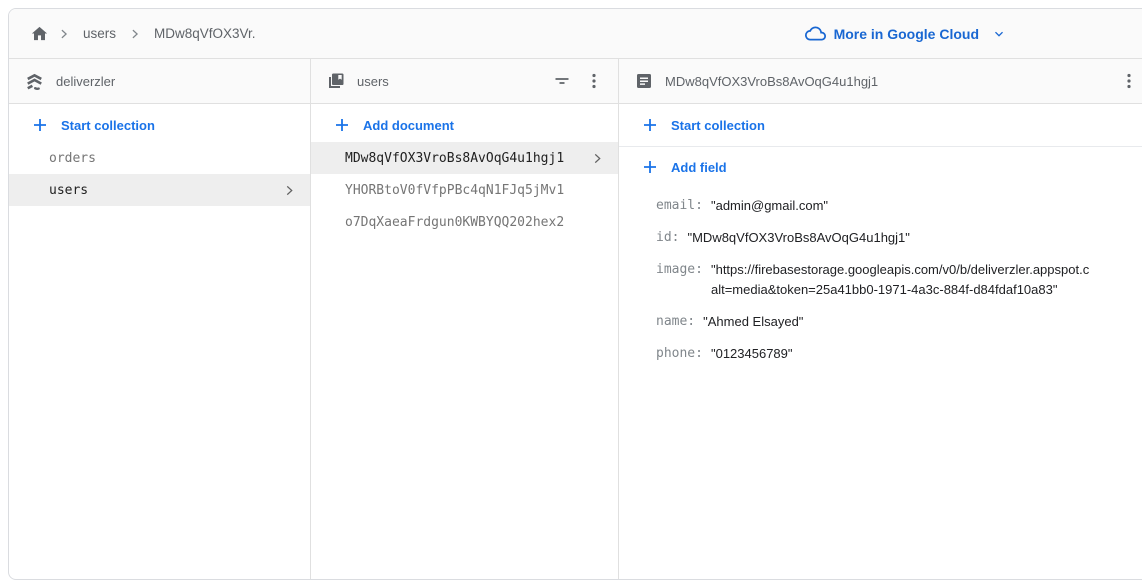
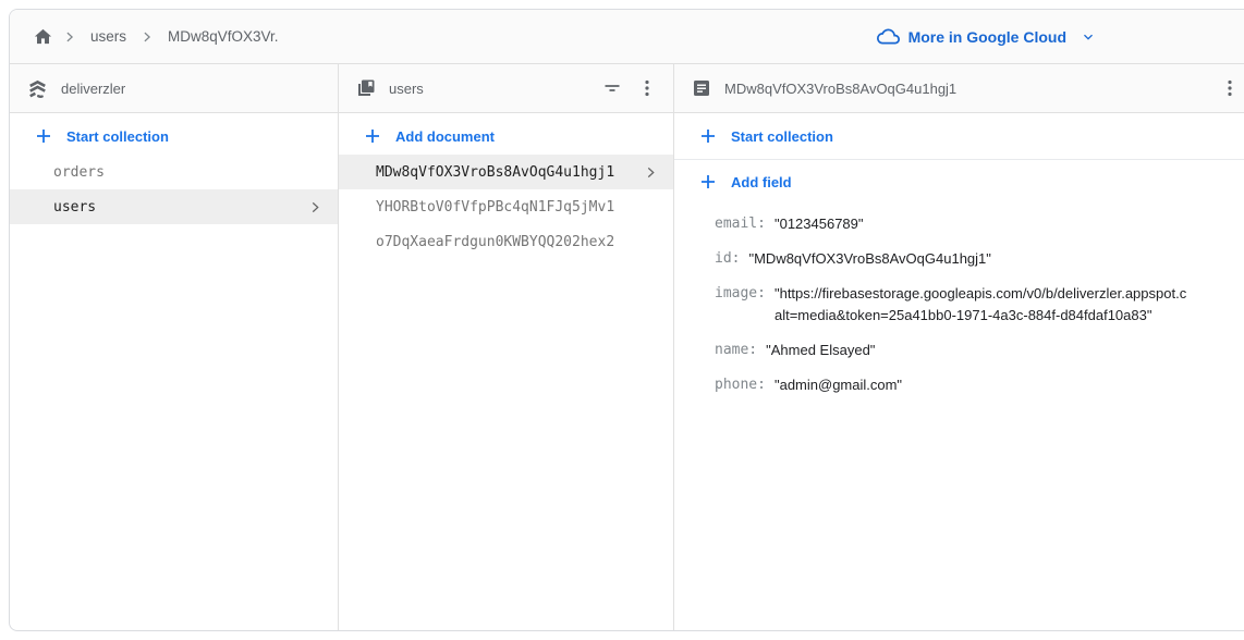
  users
  MDw8qVfOX3Vr.
  More in Google Cloud
  deliverzler
  Start collection
  orders
  users
  users
  Add document
  MDw8qVfOX3VroBs8AvOqG4u1hgj1
  YHORBtoV0fVfpPBc4qN1FJq5jMv1
  o7DqXaeaFrdgun0KWBYQQ202hex2
  MDw8qVfOX3VroBs8AvOqG4u1hgj1
  Start collection
  Add field
  email:
- "admin@gmail.com"
+ "0123456789"
  id:
  "MDw8qVfOX3VroBs8AvOqG4u1hgj1"
  image:
  "https://firebasestorage.googleapis.com/v0/b/deliverzler.appspot.c
  alt=media&token=25a41bb0-1971-4a3c-884f-d84fdaf10a83"
  name:
  "Ahmed Elsayed"
  phone:
- "0123456789"
+ "admin@gmail.com"
